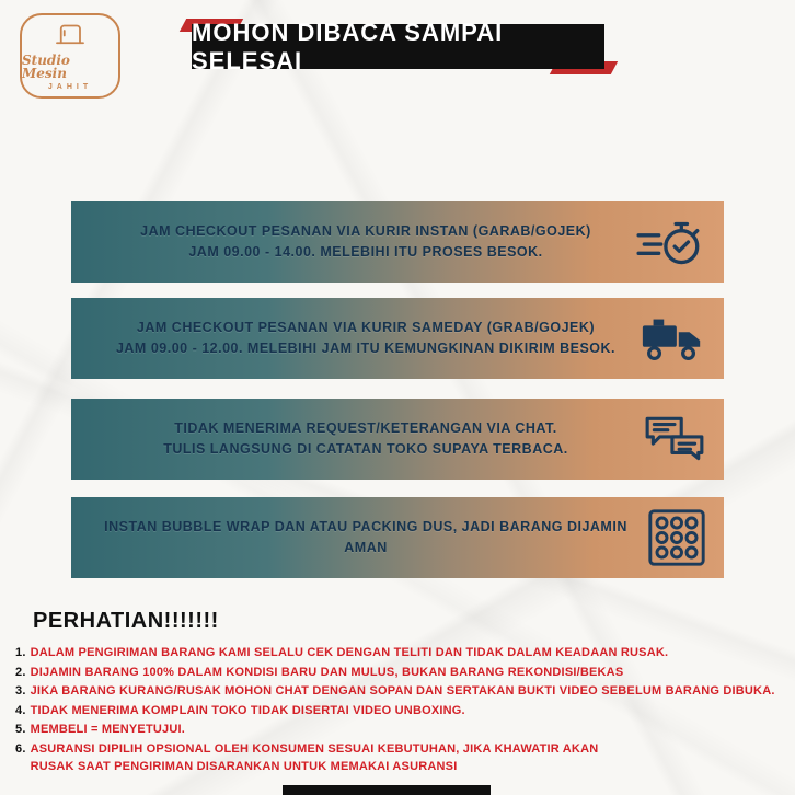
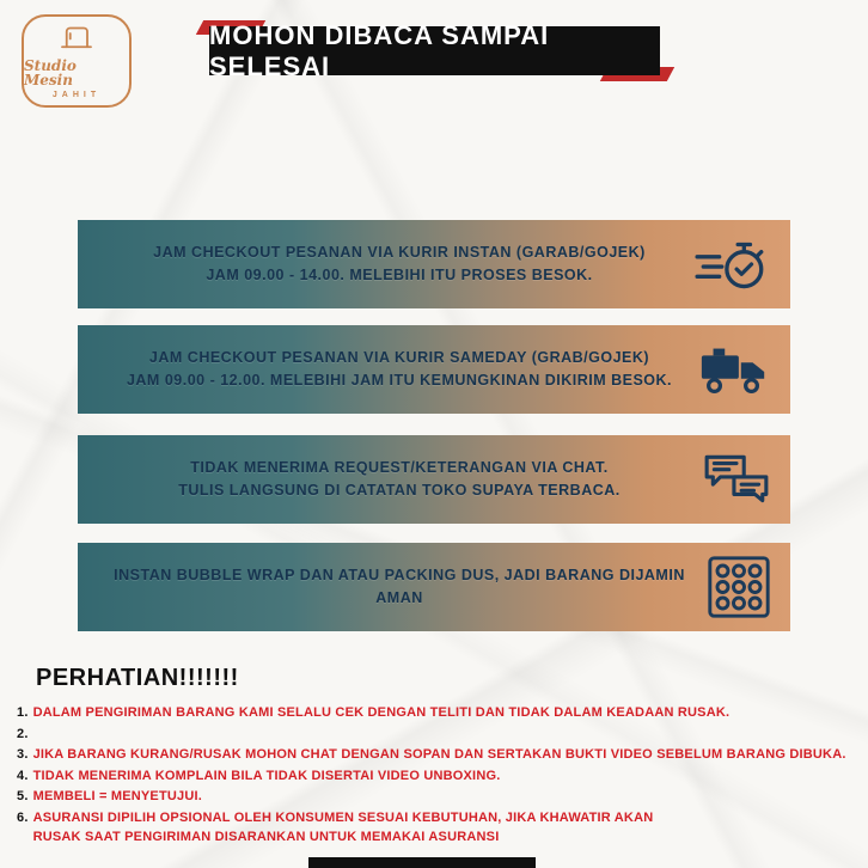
  Studio Mesin
  MOHON DIBACA SAMPAI SELESAI
  JAM CHECKOUT PESANAN VIA KURIR INSTAN (GARAB/GOJEK)
  JAM 09.00 - 14.00. MELEBIHI ITU PROSES BESOK.
  JAM CHECKOUT PESANAN VIA KURIR SAMEDAY (GRAB/GOJEK)
  JAM 09.00 - 12.00. MELEBIHI JAM ITU KEMUNGKINAN DIKIRIM BESOK.
  TIDAK MENERIMA REQUEST/KETERANGAN VIA CHAT.
  TULIS LANGSUNG DI CATATAN TOKO SUPAYA TERBACA.
  INSTAN BUBBLE WRAP DAN ATAU PACKING DUS, JADI BARANG DIJAMIN AMAN
  PERHATIAN!!!!!!!
  1.
  DALAM PENGIRIMAN BARANG KAMI SELALU CEK DENGAN TELITI DAN TIDAK DALAM KEADAAN RUSAK.
  2.
- DIJAMIN BARANG 100% DALAM KONDISI BARU DAN MULUS, BUKAN BARANG REKONDISI/BEKAS
  3.
  JIKA BARANG KURANG/RUSAK MOHON CHAT DENGAN SOPAN DAN SERTAKAN BUKTI VIDEO SEBELUM BARANG DIBUKA.
  4.
- TIDAK MENERIMA KOMPLAIN TOKO TIDAK DISERTAI VIDEO UNBOXING.
+ TIDAK MENERIMA KOMPLAIN BILA TIDAK DISERTAI VIDEO UNBOXING.
  5.
  MEMBELI = MENYETUJUI.
  6.
  ASURANSI DIPILIH OPSIONAL OLEH KONSUMEN SESUAI KEBUTUHAN, JIKA KHAWATIR AKAN RUSAK SAAT PENGIRIMAN DISARANKAN UNTUK MEMAKAI ASURANSI
